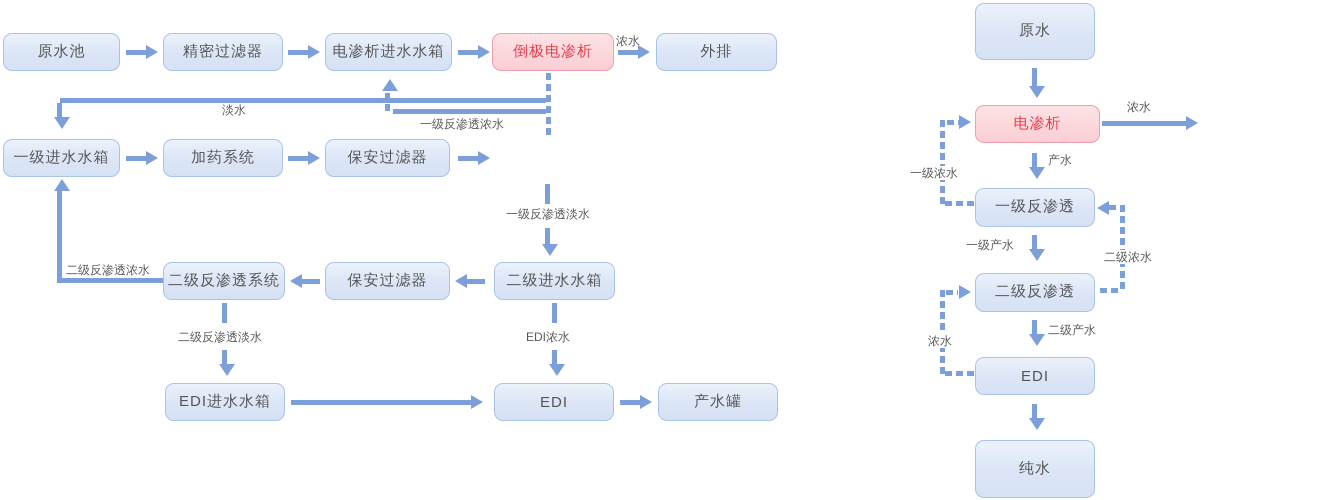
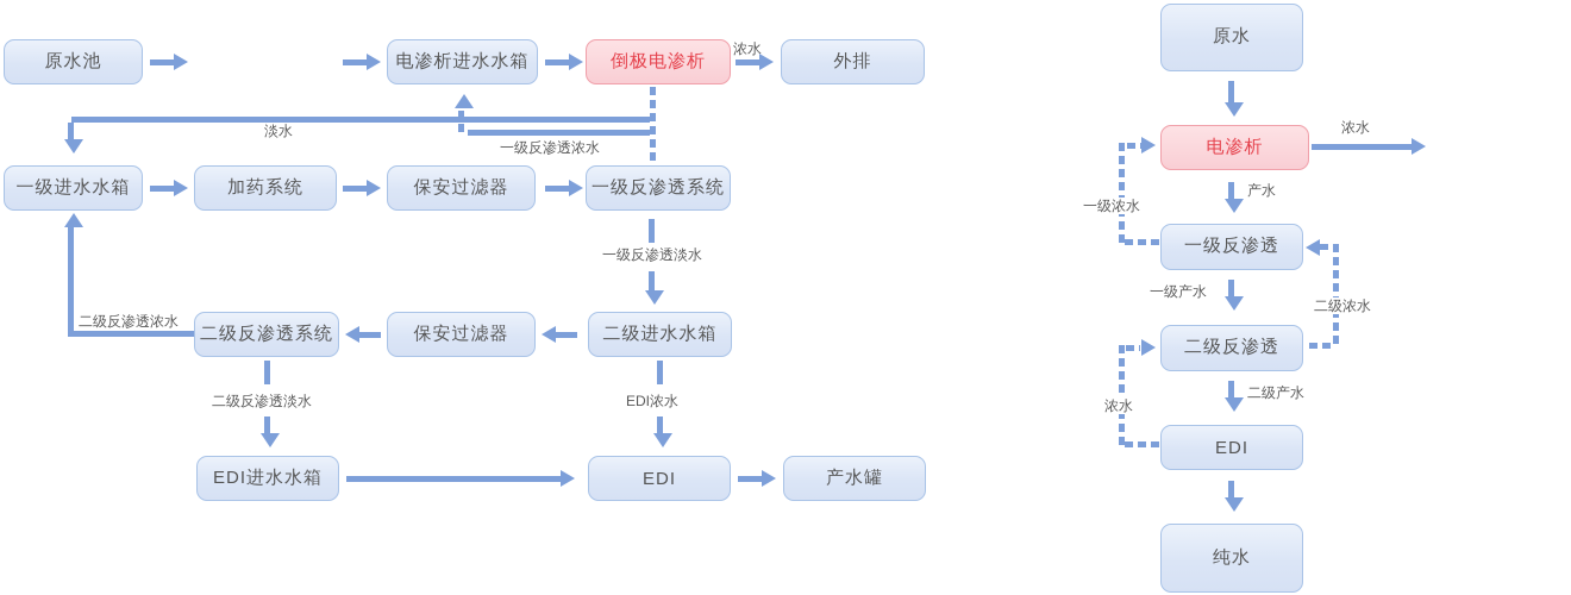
  原水池
- 精密过滤器
  电渗析进水水箱
  倒极电渗析
  外排
  一级进水水箱
  加药系统
  保安过滤器
+ 一级反渗透系统
  二级反渗透系统
  保安过滤器
  二级进水水箱
  EDI进水水箱
  EDI
  产水罐
  浓水
  一级反渗透浓水
  淡水
  二级反渗透浓水
  一级反渗透淡水
  二级反渗透淡水
  EDI浓水
  原水
  电渗析
  一级反渗透
  二级反渗透
  EDI
  纯水
  浓水
  产水
  一级浓水
  一级产水
  二级浓水
  二级产水
  浓水
